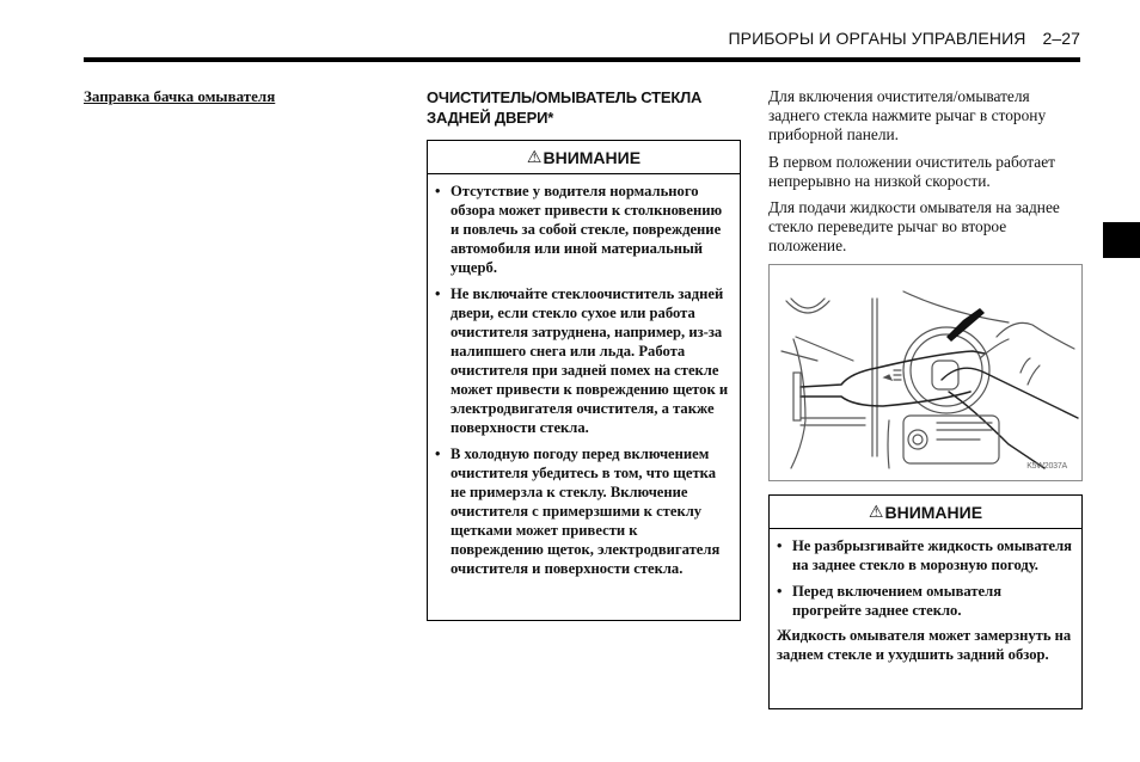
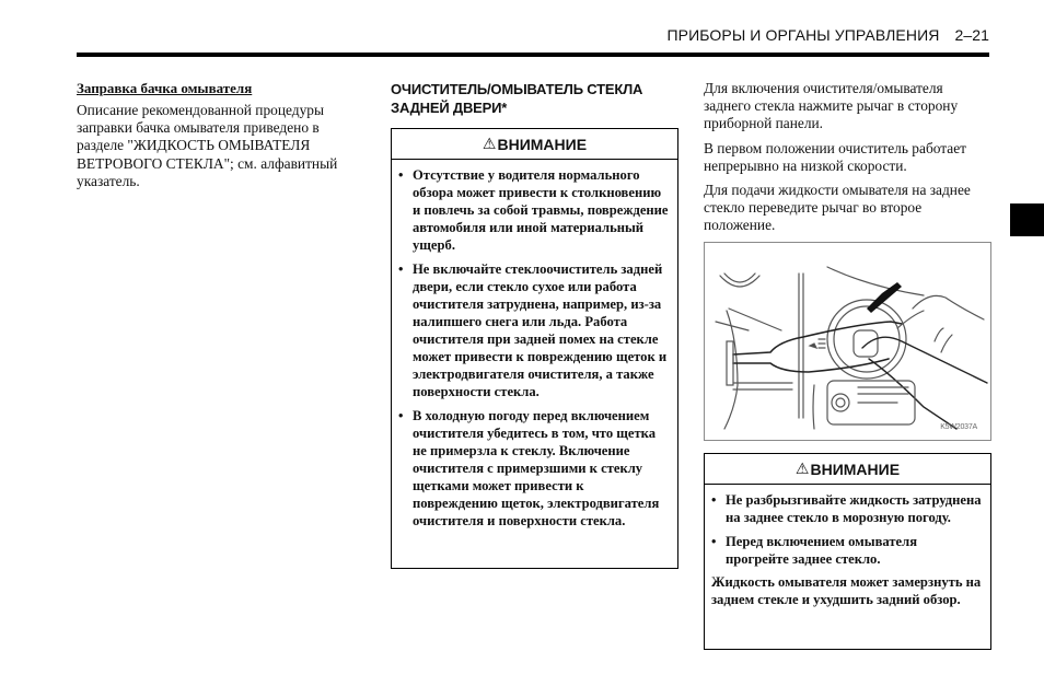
- ПРИБОРЫ И ОРГАНЫ УПРАВЛЕНИЯ 2–27
+ ПРИБОРЫ И ОРГАНЫ УПРАВЛЕНИЯ 2–21
  Заправка бачка омывателя
+ Описание рекомендованной процедуры заправки бачка омывателя приведено в разделе "ЖИДКОСТЬ ОМЫВАТЕЛЯ ВЕТРОВОГО СТЕКЛА"; см. алфавитный указатель.
  ОЧИСТИТЕЛЬ/ОМЫВАТЕЛЬ СТЕКЛА ЗАДНЕЙ ДВЕРИ*
  ⚠
  ВНИМАНИЕ
  •
- Отсутствие у водителя нормального обзора может привести к столкновению и повлечь за собой стекле, повреждение автомобиля или иной материальный ущерб.
+ Отсутствие у водителя нормального обзора может привести к столкновению и повлечь за собой травмы, повреждение автомобиля или иной материальный ущерб.
  •
  Не включайте стеклоочиститель задней двери, если стекло сухое или работа очистителя затруднена, например, из-за налипшего снега или льда. Работа очистителя при задней помех на стекле может привести к повреждению щеток и электродвигателя очистителя, а также поверхности стекла.
  •
  В холодную погоду перед включением очистителя убедитесь в том, что щетка не примерзла к стеклу. Включение очистителя с примерзшими к стеклу щетками может привести к повреждению щеток, электродвигателя очистителя и поверхности стекла.
  Для включения очистителя/омывателя заднего стекла нажмите рычаг в сторону приборной панели.
  В первом положении очиститель работает непрерывно на низкой скорости.
  Для подачи жидкости омывателя на заднее стекло переведите рычаг во второе положение.
  ⚠
  ВНИМАНИЕ
  •
- Не разбрызгивайте жидкость омывателя на заднее стекло в морозную погоду.
+ Не разбрызгивайте жидкость затруднена на заднее стекло в морозную погоду.
  •
  Перед включением омывателя прогрейте заднее стекло.
  Жидкость омывателя может замерзнуть на заднем стекле и ухудшить задний обзор.
